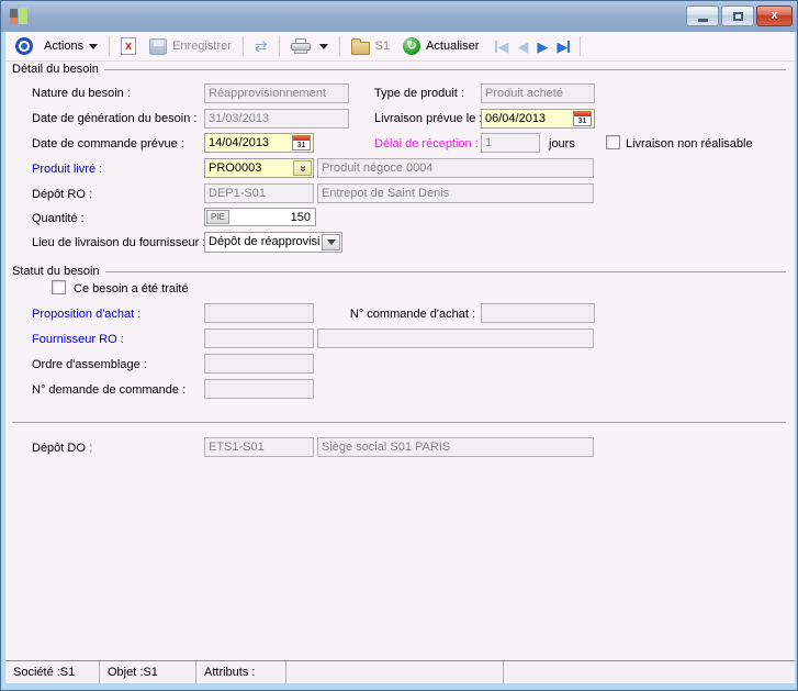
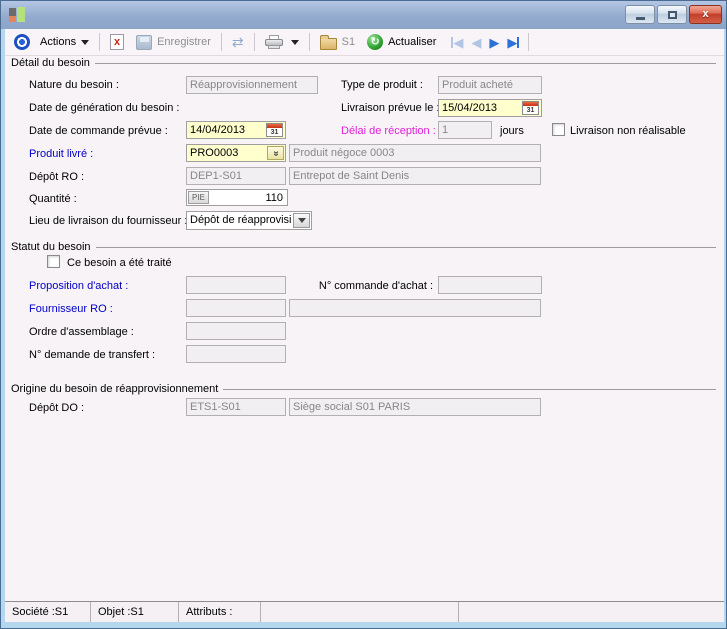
  x
  Actions
  x
  Enregistrer
  ⇄
  S1
  ↻
  Actualiser
  ◀
  ◀
  ▶
  ▶
  Détail du besoin
  Nature du besoin :
  Réapprovisionnement
  Type de produit :
  Produit acheté
  Date de génération du besoin :
- 31/03/2013
  Livraison prévue le
- 06/04/2013
+ 15/04/2013
  Date de commande prévue :
  14/04/2013
  Délai de réception :
  1
  jours
  Livraison non réalisable
  Produit livré :
  PRO0003
- Produit négoce 0004
+ Produit négoce 0003
  Dépôt RO :
  DEP1-S01
  Entrepot de Saint Denis
  Quantité :
  PIE
- 150
+ 110
  Lieu de livraison du fournisseur
  Dépôt de réapprovisi
  Statut du besoin
  Ce besoin a été traité
  Proposition d'achat :
  N° commande d'achat :
  Fournisseur RO :
  Ordre d'assemblage :
- N° demande de commande :
+ N° demande de transfert :
+ Origine du besoin de réapprovisionnement
  Dépôt DO :
  ETS1-S01
  Siège social S01 PARIS
  Société :S1
  Objet :S1
  Attributs :
